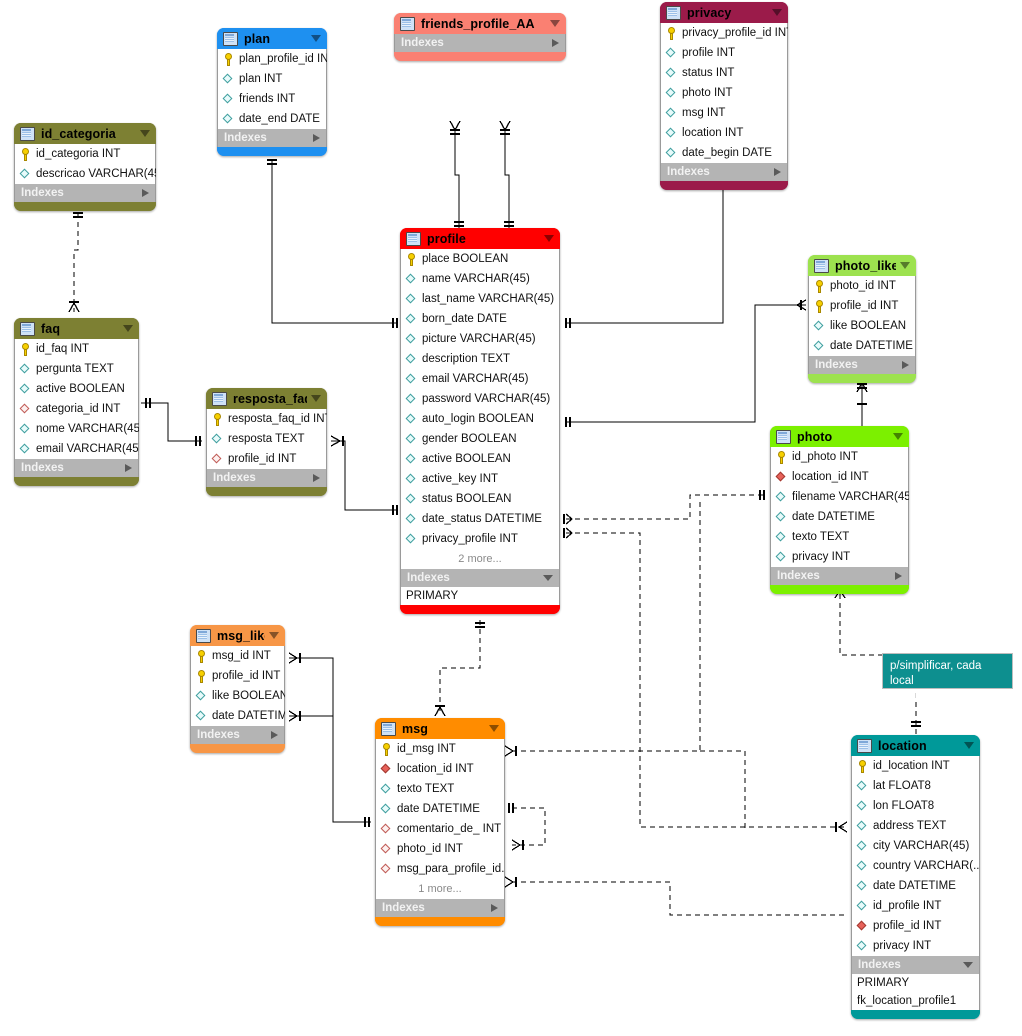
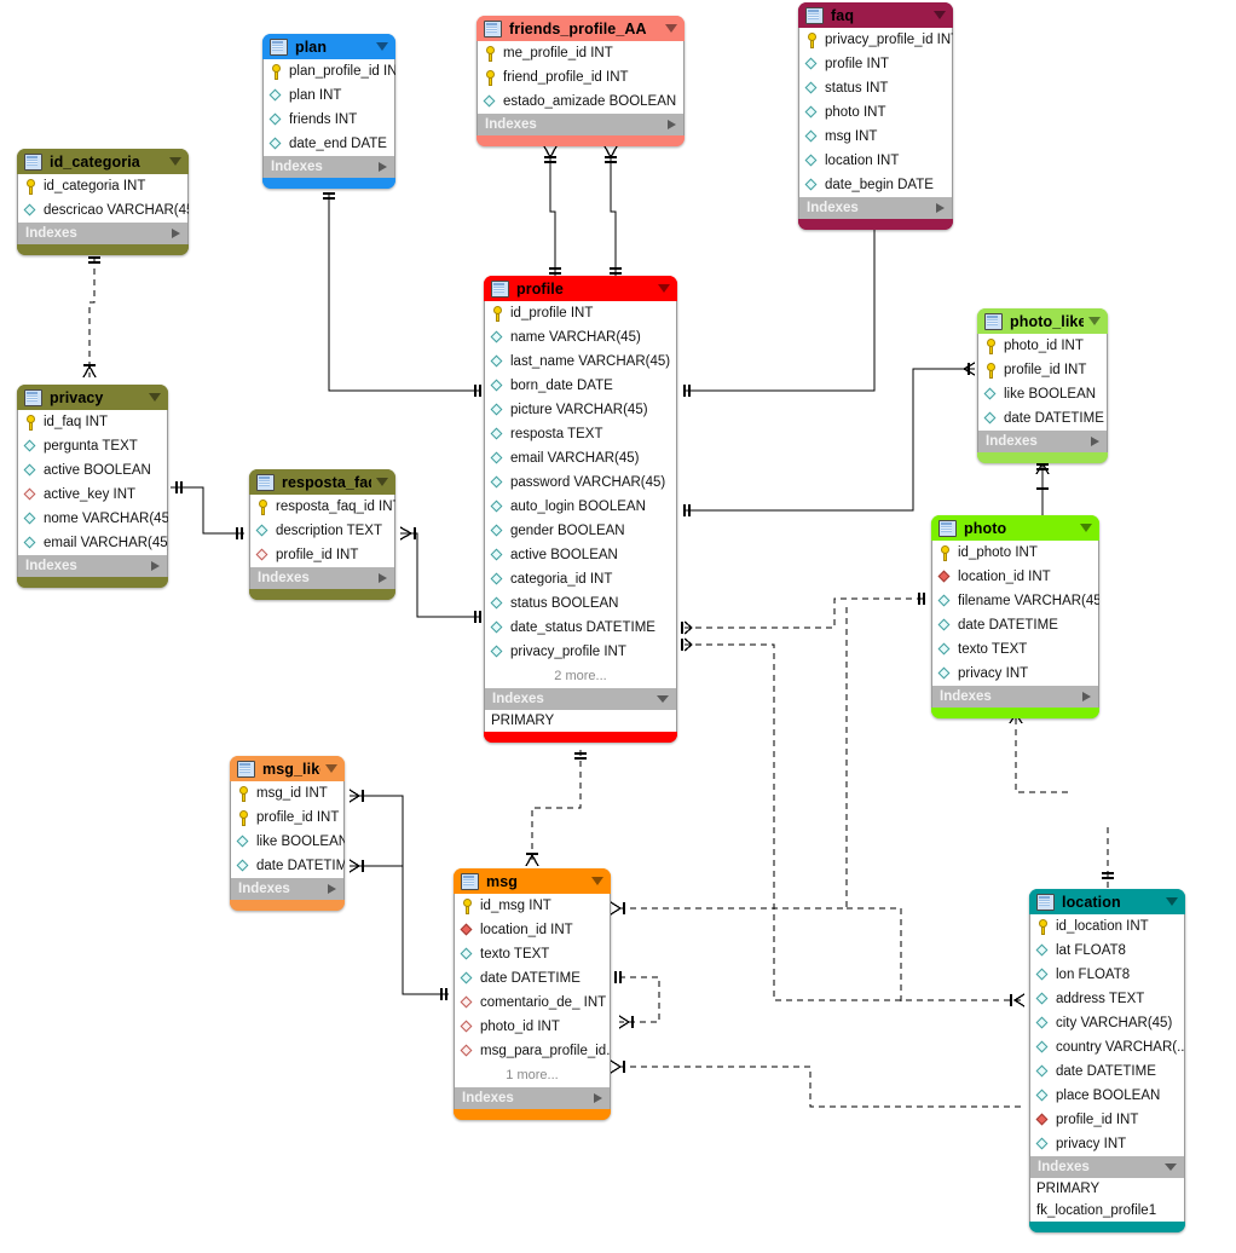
  id_categoria
  id_categoria INT
  descricao VARCHAR(4
  Indexes
  plan
  plan_profile_id IN
  plan INT
  friends INT
  date_end DATE
  Indexes
  friends_profile_AA
+ me_profile_id INT
+ friend_profile_id INT
+ estado_amizade BOOLEAN
  Indexes
- privacy
+ faq
  privacy_profile_id IN
  profile INT
  status INT
  photo INT
  msg INT
  location INT
  date_begin DATE
  Indexes
  profile
- place BOOLEAN
+ id_profile INT
  name VARCHAR(45)
  last_name VARCHAR(45)
  born_date DATE
  picture VARCHAR(45)
- description TEXT
+ resposta TEXT
  email VARCHAR(45)
  password VARCHAR(45)
  auto_login BOOLEAN
  gender BOOLEAN
  active BOOLEAN
- active_key INT
+ categoria_id INT
  status BOOLEAN
  date_status DATETIME
  privacy_profile INT
  2 more...
  Indexes
  PRIMARY
- faq
+ privacy
  id_faq INT
  pergunta TEXT
  active BOOLEAN
- categoria_id INT
+ active_key INT
  nome VARCHAR(45
  email VARCHAR(45
  Indexes
  resposta_fa
  resposta_faq_id IN
- resposta TEXT
+ description TEXT
  profile_id INT
  Indexes
  photo_like
  photo_id INT
  profile_id INT
  like BOOLEAN
  date DATETIME
  Indexes
  photo
  id_photo INT
  location_id INT
  filename VARCHAR(45
  date DATETIME
  texto TEXT
  privacy INT
  Indexes
  msg_lik
  msg_id INT
  profile_id INT
  like BOOLEAN
  date DATETIM
  Indexes
  msg
  id_msg INT
  location_id INT
  texto TEXT
  date DATETIME
  comentario_de_ INT
  photo_id INT
  msg_para_profile_id.
  1 more...
  Indexes
  location
  id_location INT
  lat FLOAT8
  lon FLOAT8
  address TEXT
  city VARCHAR(45)
  country VARCHAR(..
  date DATETIME
- id_profile INT
+ place BOOLEAN
  profile_id INT
  privacy INT
  Indexes
  PRIMARY
  fk_location_profile1
- p/simplificar, cada local
- só tem uma pessoa
